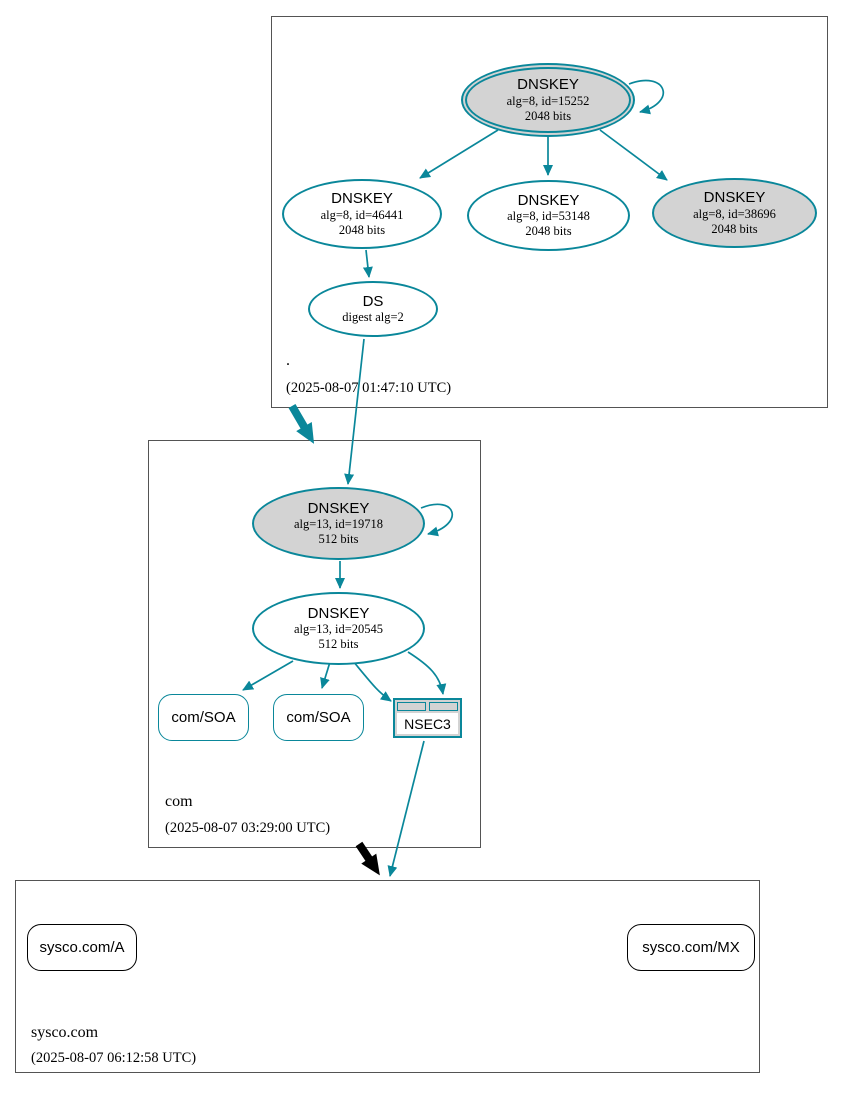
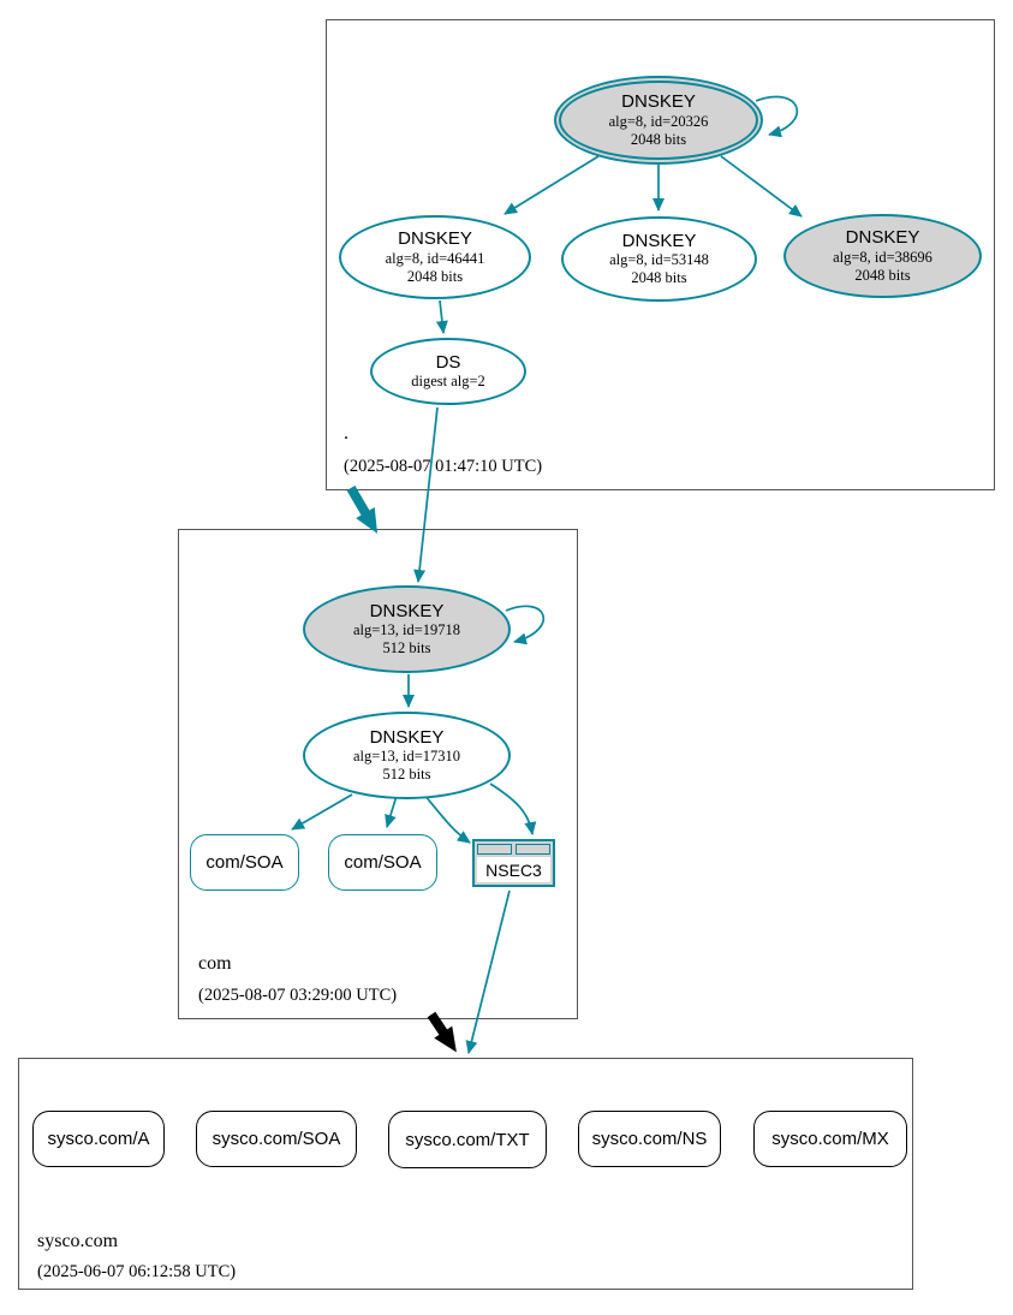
  DNSKEY
- alg=8, id=15252
+ alg=8, id=20326
  2048 bits
  DNSKEY
  alg=8, id=46441
  2048 bits
  DNSKEY
  alg=8, id=53148
  2048 bits
  DNSKEY
  alg=8, id=38696
  2048 bits
  DS
  digest alg=2
  .
  (2025-08-07 01:47:10 UTC)
  DNSKEY
  alg=13, id=19718
  512 bits
  DNSKEY
- alg=13, id=20545
+ alg=13, id=17310
  512 bits
  com/SOA
  com/SOA
  NSEC3
  com
  (2025-08-07 03:29:00 UTC)
  sysco.com/A
+ sysco.com/SOA
+ sysco.com/TXT
+ sysco.com/NS
  sysco.com/MX
  sysco.com
- (2025-08-07 06:12:58 UTC)
+ (2025-06-07 06:12:58 UTC)
